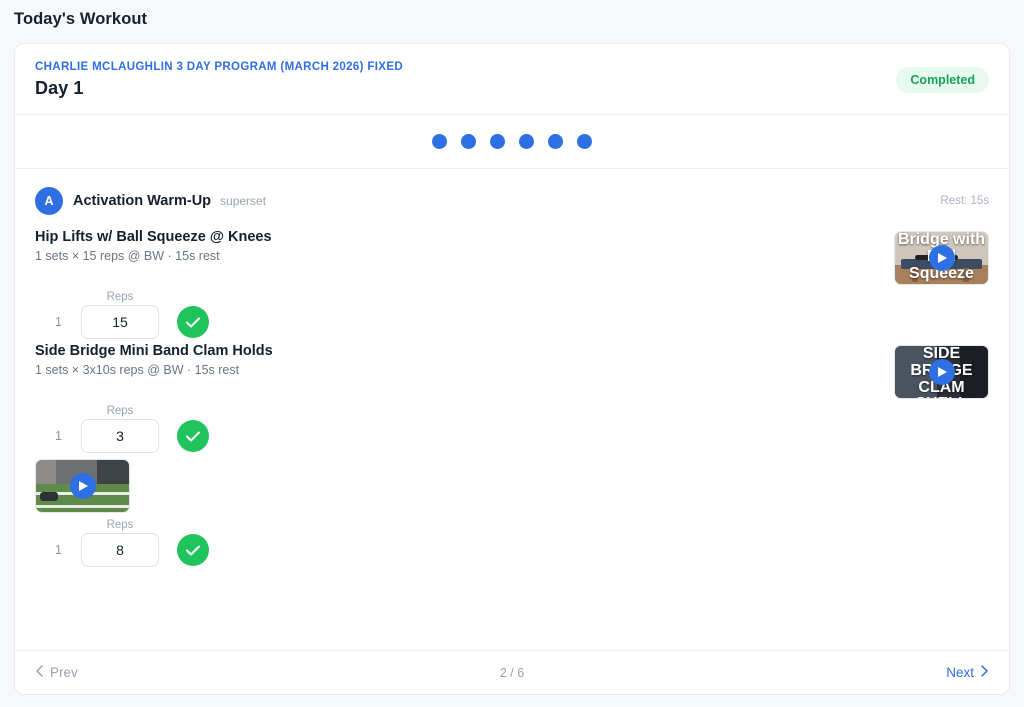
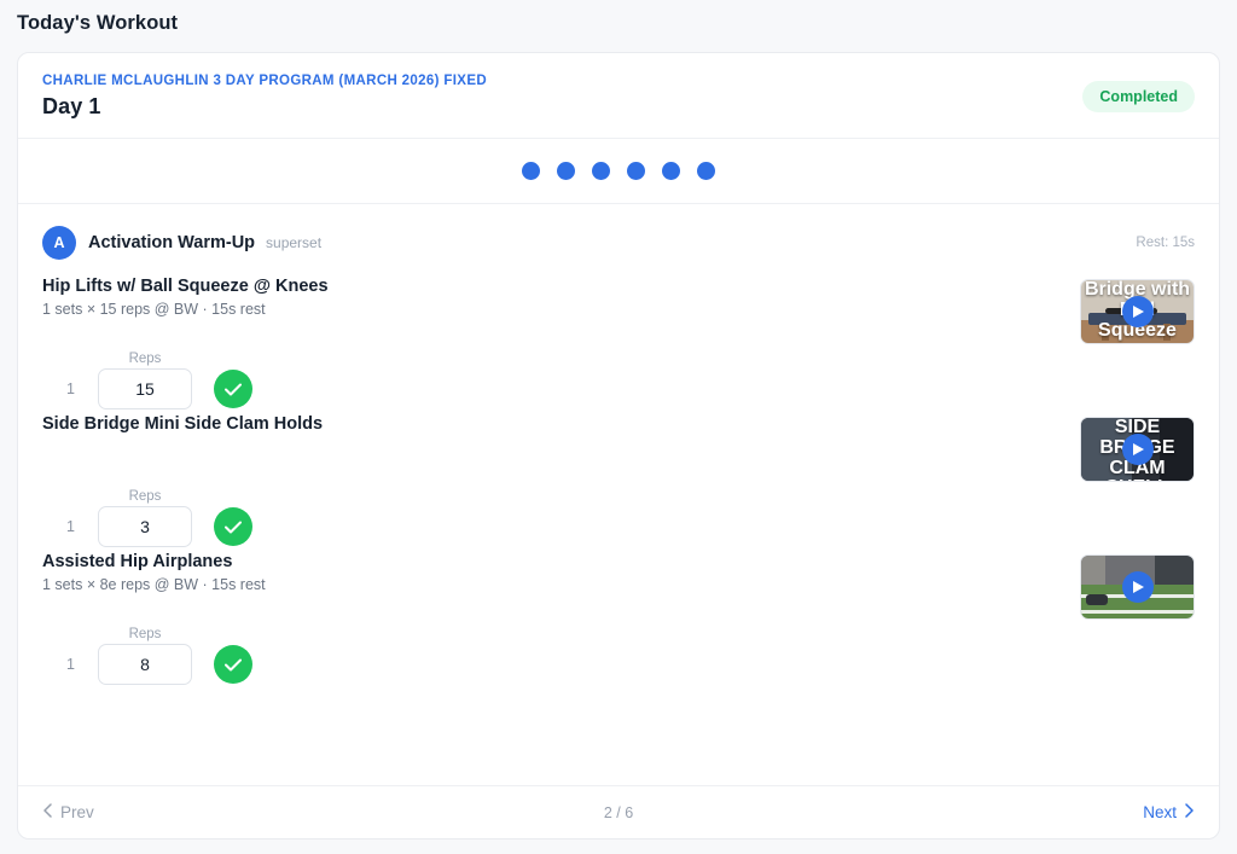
  Today's Workout
  CHARLIE MCLAUGHLIN 3 DAY PROGRAM (MARCH 2026) FIXED
  Day 1
  Completed
  A
  Activation Warm-Up
  superset
  Rest: 15s
  Hip Lifts w/ Ball Squeeze @ Knees
  1 sets × 15 reps @ BW · 15s rest
  Bridge with Squeeze
  Reps
  1
  15
- Side Bridge Mini Band Clam Holds
+ Side Bridge Mini Side Clam Holds
- 1 sets × 3x10s reps @ BW · 15s rest
  Reps
  1
  3
+ Assisted Hip Airplanes
+ 1 sets × 8e reps @ BW · 15s rest
  Reps
  1
  8
  Prev
  2 / 6
  Next
